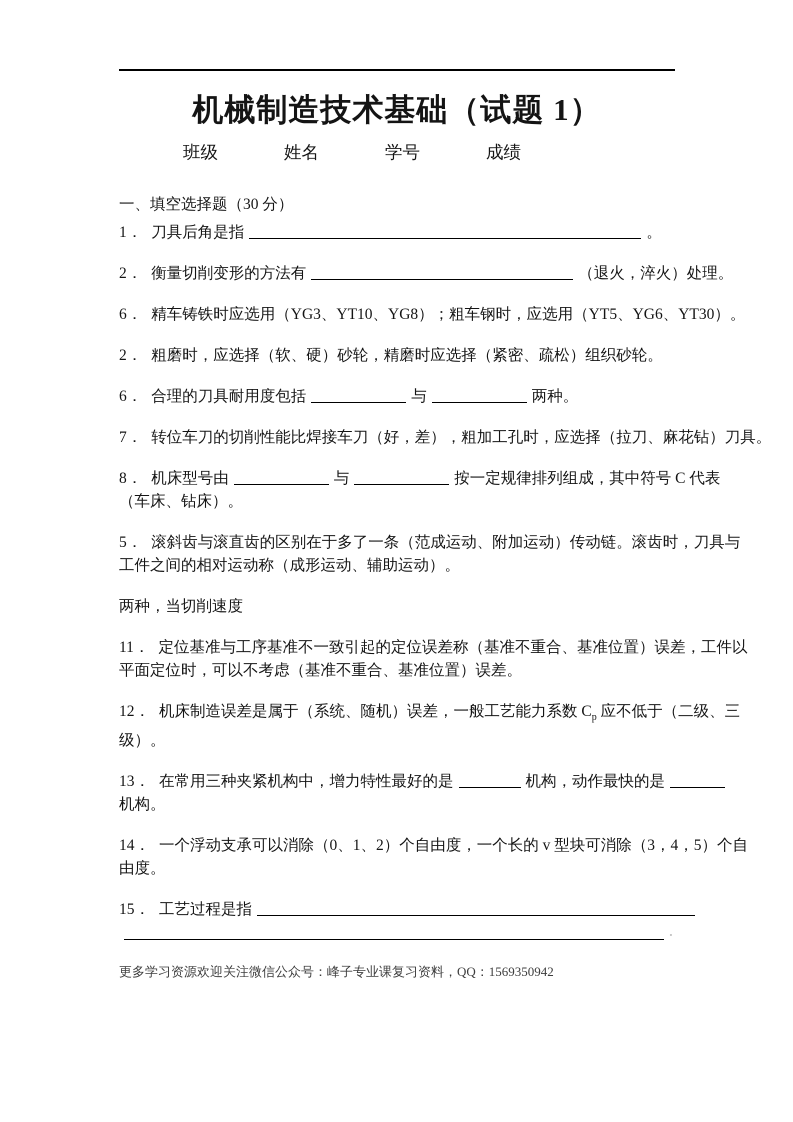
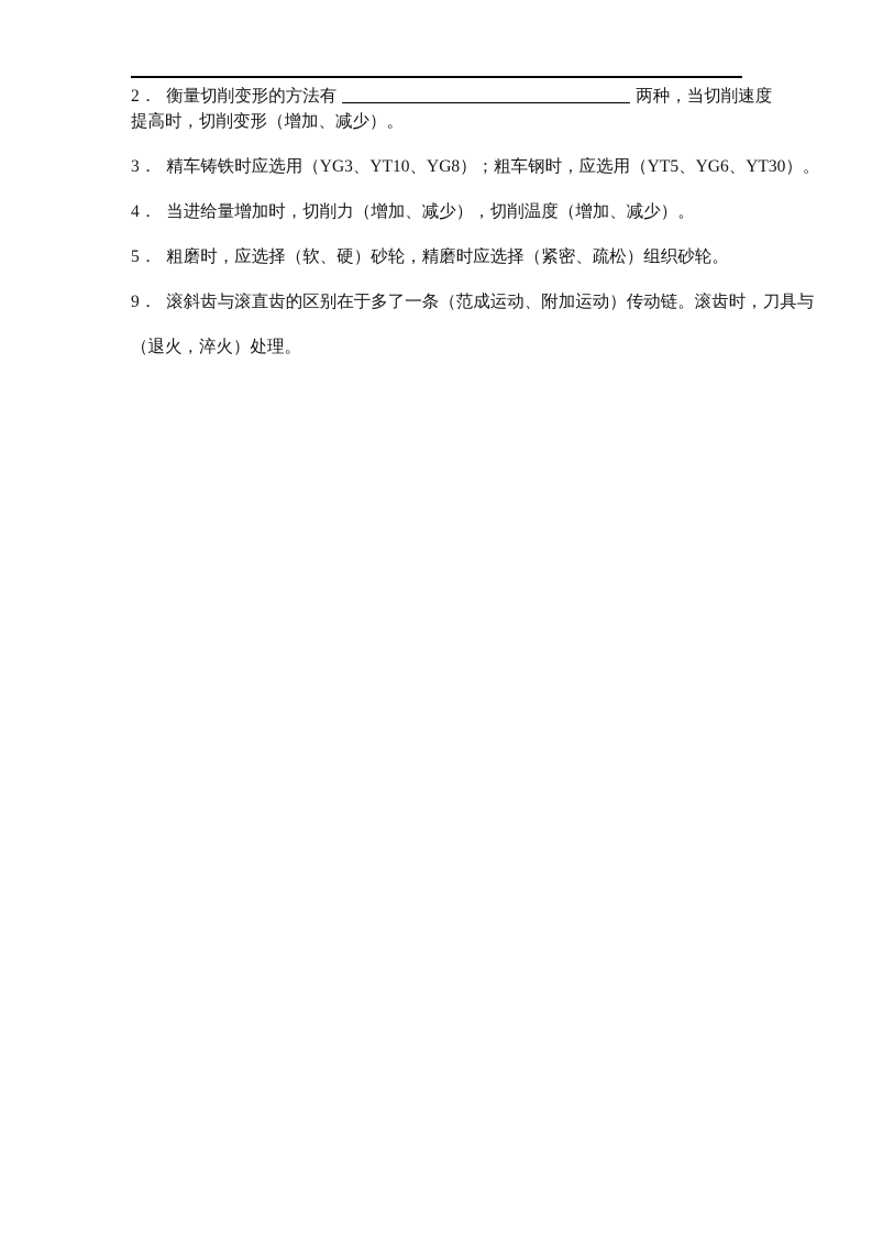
- 机械制造技术基础（试题 1）
- 班级
- 姓名
- 学号
- 成绩
- 一、填空选择题（30 分）
- 1． 刀具后角是指 。
- 2． 衡量切削变形的方法有 （退火，淬火）处理。
+ 2． 衡量切削变形的方法有 两种，当切削速度
+ 提高时，切削变形（增加、减少）。
- 6． 精车铸铁时应选用（YG3、YT10、YG8）；粗车钢时，应选用（YT5、YG6、YT30）。
+ 3． 精车铸铁时应选用（YG3、YT10、YG8）；粗车钢时，应选用（YT5、YG6、YT30）。
+ 4． 当进给量增加时，切削力（增加、减少），切削温度（增加、减少）。
- 2． 粗磨时，应选择（软、硬）砂轮，精磨时应选择（紧密、疏松）组织砂轮。
+ 5． 粗磨时，应选择（软、硬）砂轮，精磨时应选择（紧密、疏松）组织砂轮。
- 6． 合理的刀具耐用度包括 与 两种。
- 7． 转位车刀的切削性能比焊接车刀（好，差），粗加工孔时，应选择（拉刀、麻花钻）刀具。
- 8． 机床型号由 与 按一定规律排列组成，其中符号 C 代表
- （车床、钻床）。
- 5． 滚斜齿与滚直齿的区别在于多了一条（范成运动、附加运动）传动链。滚齿时，刀具与
+ 9． 滚斜齿与滚直齿的区别在于多了一条（范成运动、附加运动）传动链。滚齿时，刀具与
- 工件之间的相对运动称（成形运动、辅助运动）。
- 两种，当切削速度
+ （退火，淬火）处理。
- 11． 定位基准与工序基准不一致引起的定位误差称（基准不重合、基准位置）误差，工件以
- 平面定位时，可以不考虑（基准不重合、基准位置）误差。
- 12． 机床制造误差是属于（系统、随机）误差，一般工艺能力系数 Cp 应不低于（二级、三
- 级）。
- 13． 在常用三种夹紧机构中，增力特性最好的是 机构，动作最快的是
- 机构。
- 14． 一个浮动支承可以消除（0、1、2）个自由度，一个长的 v 型块可消除（3，4，5）个自
- 由度。
- 15． 工艺过程是指
- 。
- 更多学习资源欢迎关注微信公众号：峰子专业课复习资料，QQ：1569350942
